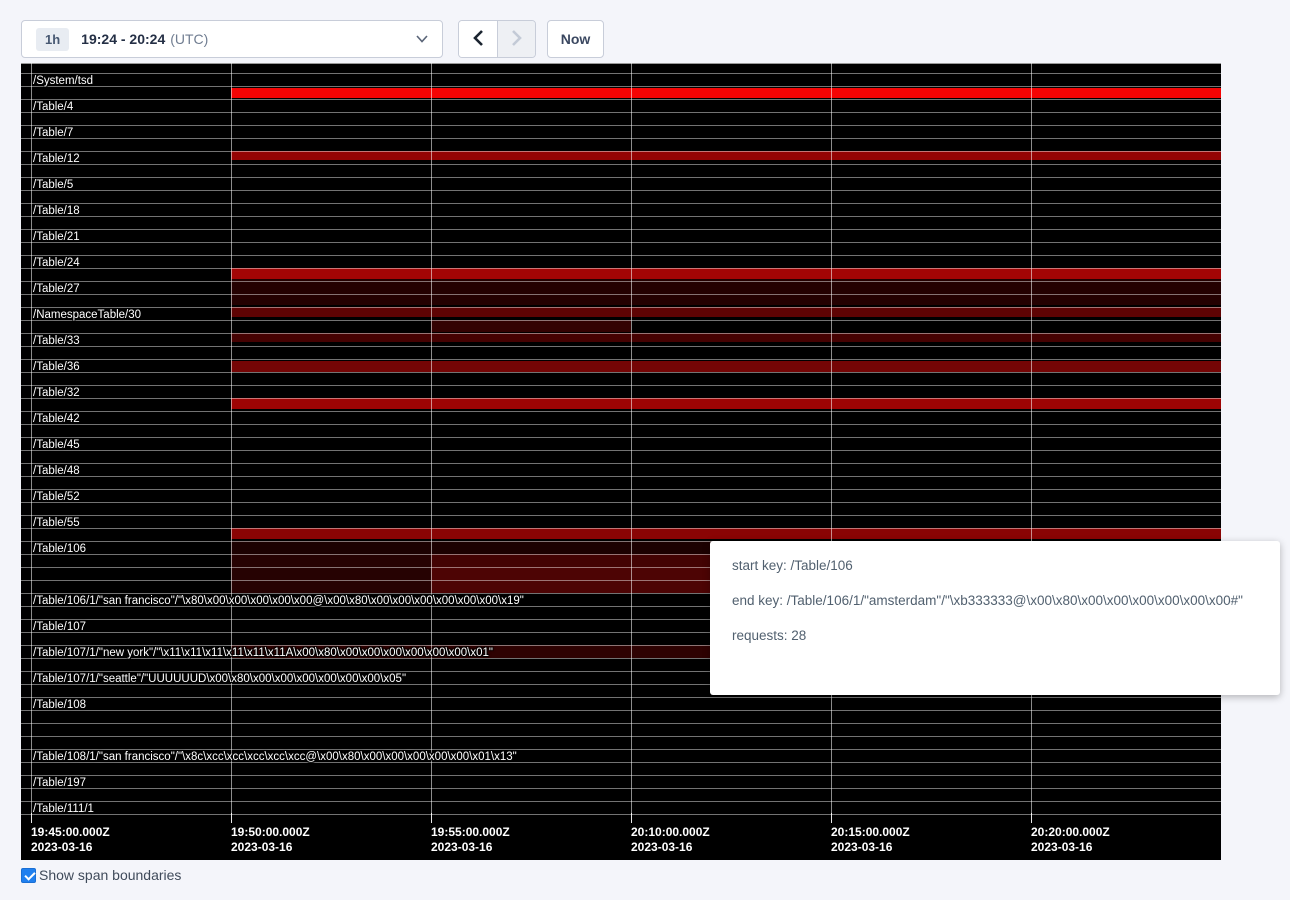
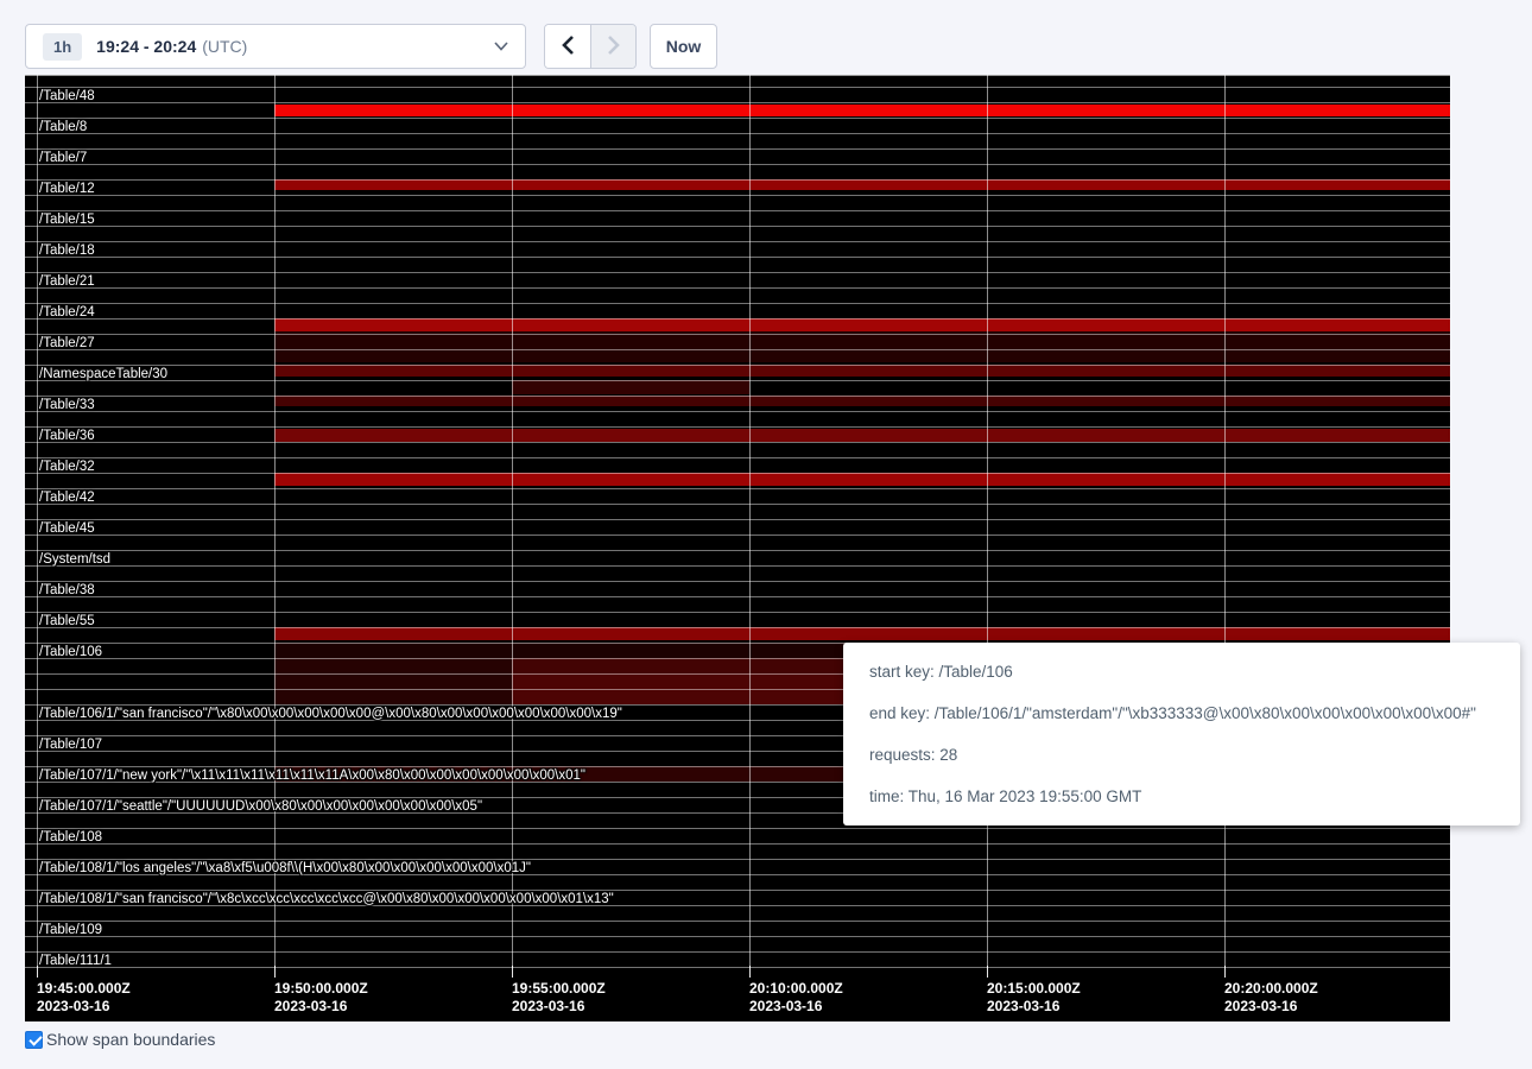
  1h
  19:24 - 20:24
  (UTC)
  Now
  19:45:00.000Z
  2023-03-16
  19:50:00.000Z
  2023-03-16
  19:55:00.000Z
  2023-03-16
  20:10:00.000Z
  2023-03-16
  20:15:00.000Z
  2023-03-16
  20:20:00.000Z
  2023-03-16
- /System/tsd
+ /Table/48
- /Table/4
+ /Table/8
  /Table/7
  /Table/12
- /Table/5
+ /Table/15
  /Table/18
  /Table/21
  /Table/24
  /Table/27
  /NamespaceTable/30
  /Table/33
  /Table/36
  /Table/32
  /Table/42
  /Table/45
- /Table/48
+ /System/tsd
- /Table/52
+ /Table/38
  /Table/55
  /Table/106
  /Table/106/1/"san francisco"/"\x80\x00\x00\x00\x00\x00@\x00\x80\x00\x00\x00\x00\x00\x00\x19"
  /Table/107
  /Table/107/1/"new york"/"\x11\x11\x11\x11\x11\x11A\x00\x80\x00\x00\x00\x00\x00\x00\x01"
  /Table/107/1/"seattle"/"UUUUUUD\x00\x80\x00\x00\x00\x00\x00\x00\x05"
  /Table/108
+ /Table/108/1/"los angeles"/"\xa8\xf5\u008f\\(H\x00\x80\x00\x00\x00\x00\x00\x01J"
  /Table/108/1/"san francisco"/"\x8c\xcc\xcc\xcc\xcc\xcc@\x00\x80\x00\x00\x00\x00\x00\x01\x13"
- /Table/197
+ /Table/109
  /Table/111/1
  start key: /Table/106
  end key: /Table/106/1/"amsterdam"/"\xb333333@\x00\x80\x00\x00\x00\x00\x00\x00#"
  requests: 28
+ time: Thu, 16 Mar 2023 19:55:00 GMT
  Show span boundaries
